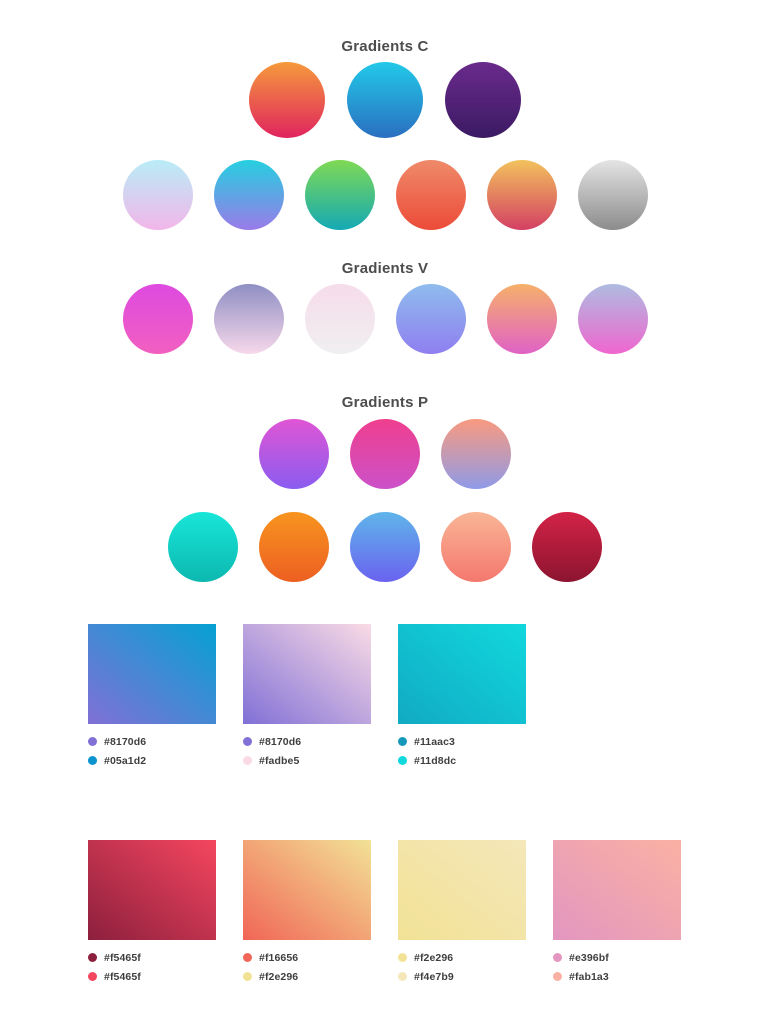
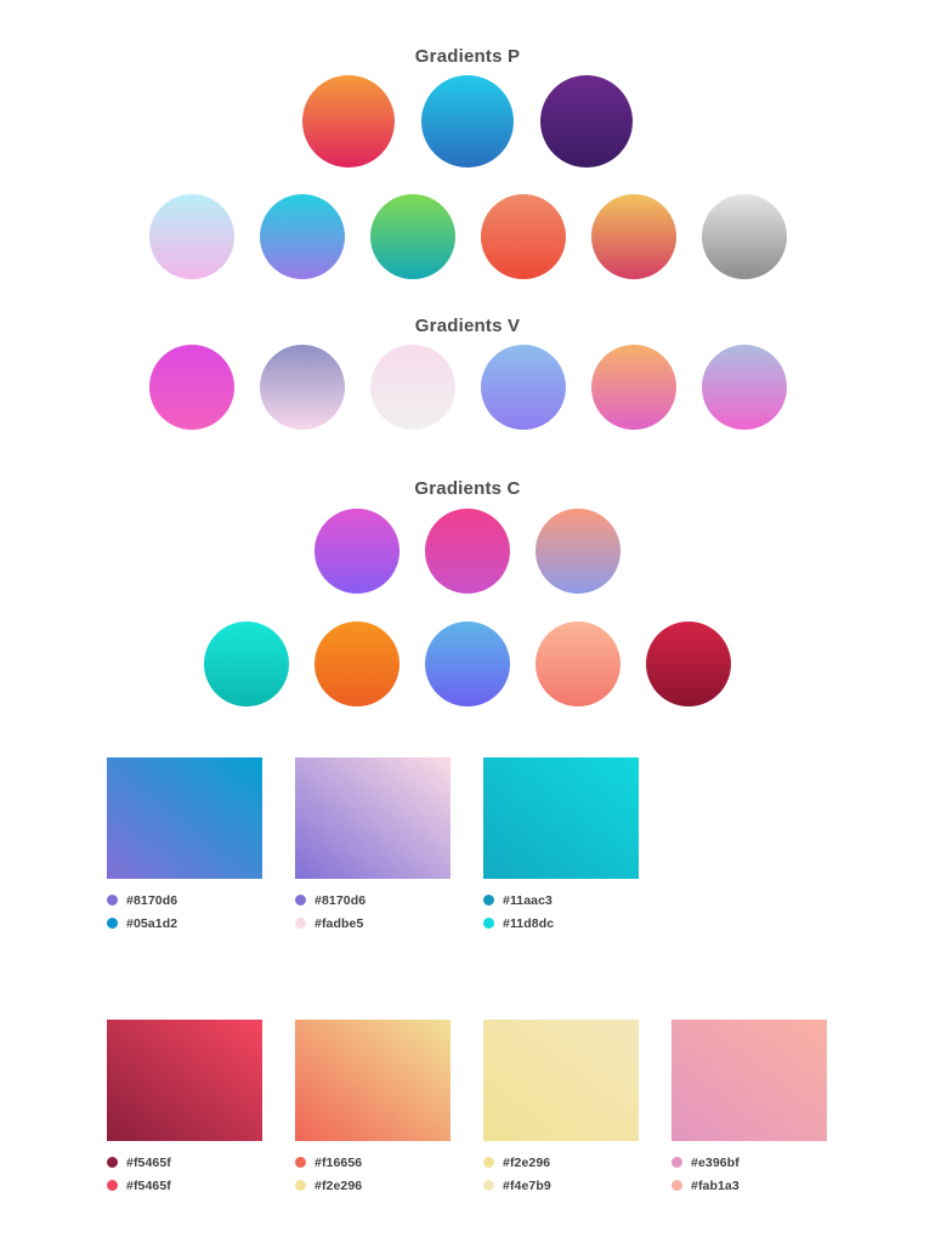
- Gradients C
+ Gradients P
  Gradients V
- Gradients P
+ Gradients C
  #8170d6
  #05a1d2
  #8170d6
  #fadbe5
  #11aac3
  #11d8dc
  #f5465f
  #f5465f
  #f16656
  #f2e296
  #f2e296
  #f4e7b9
  #e396bf
  #fab1a3
